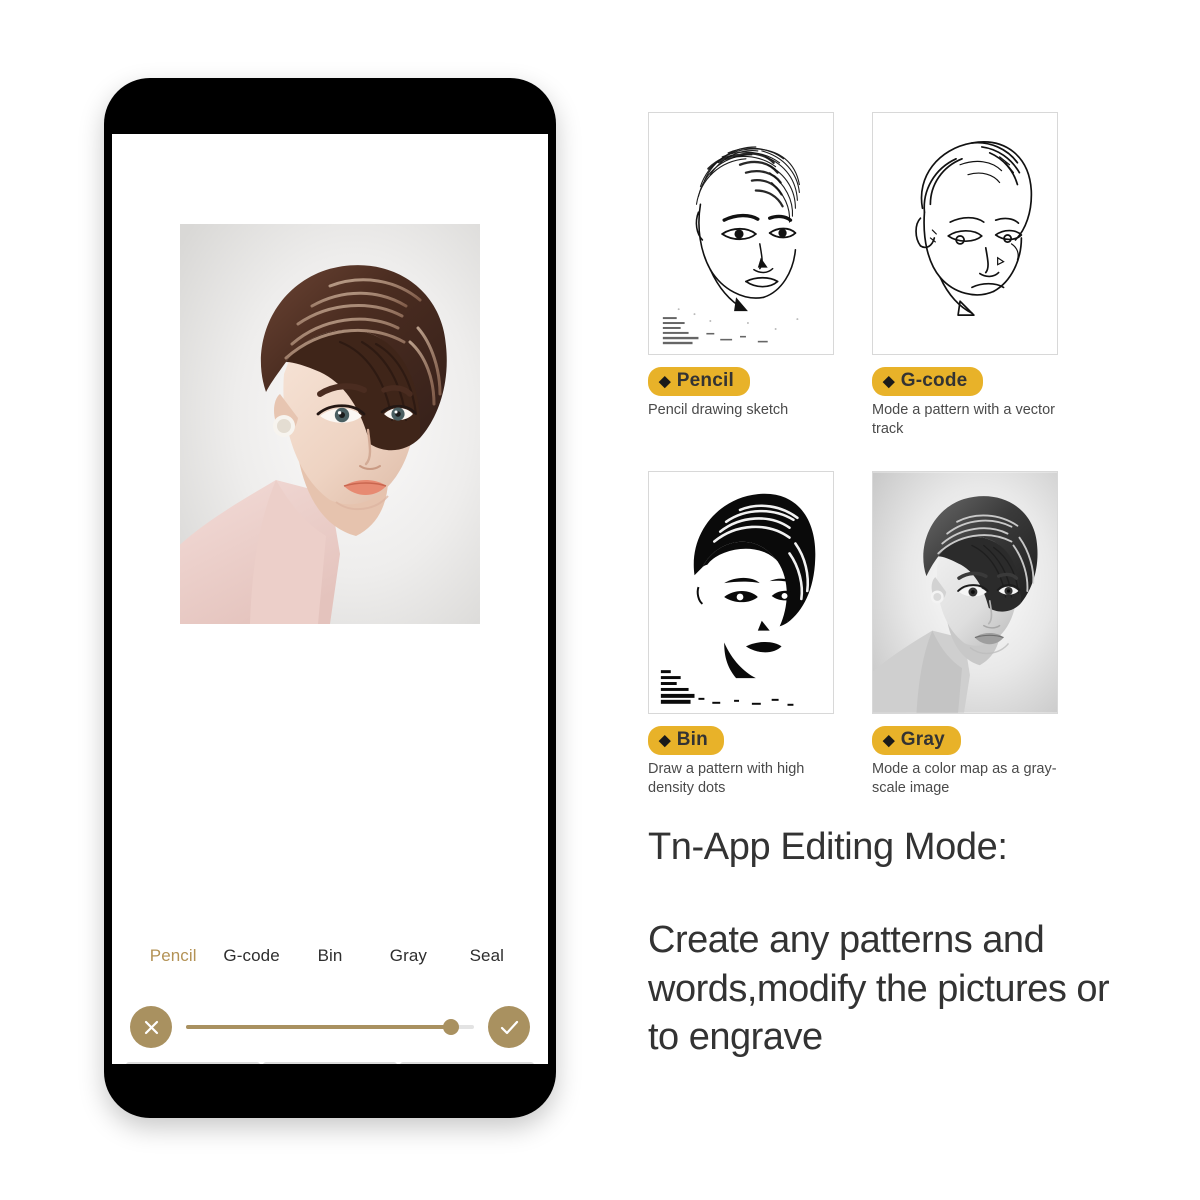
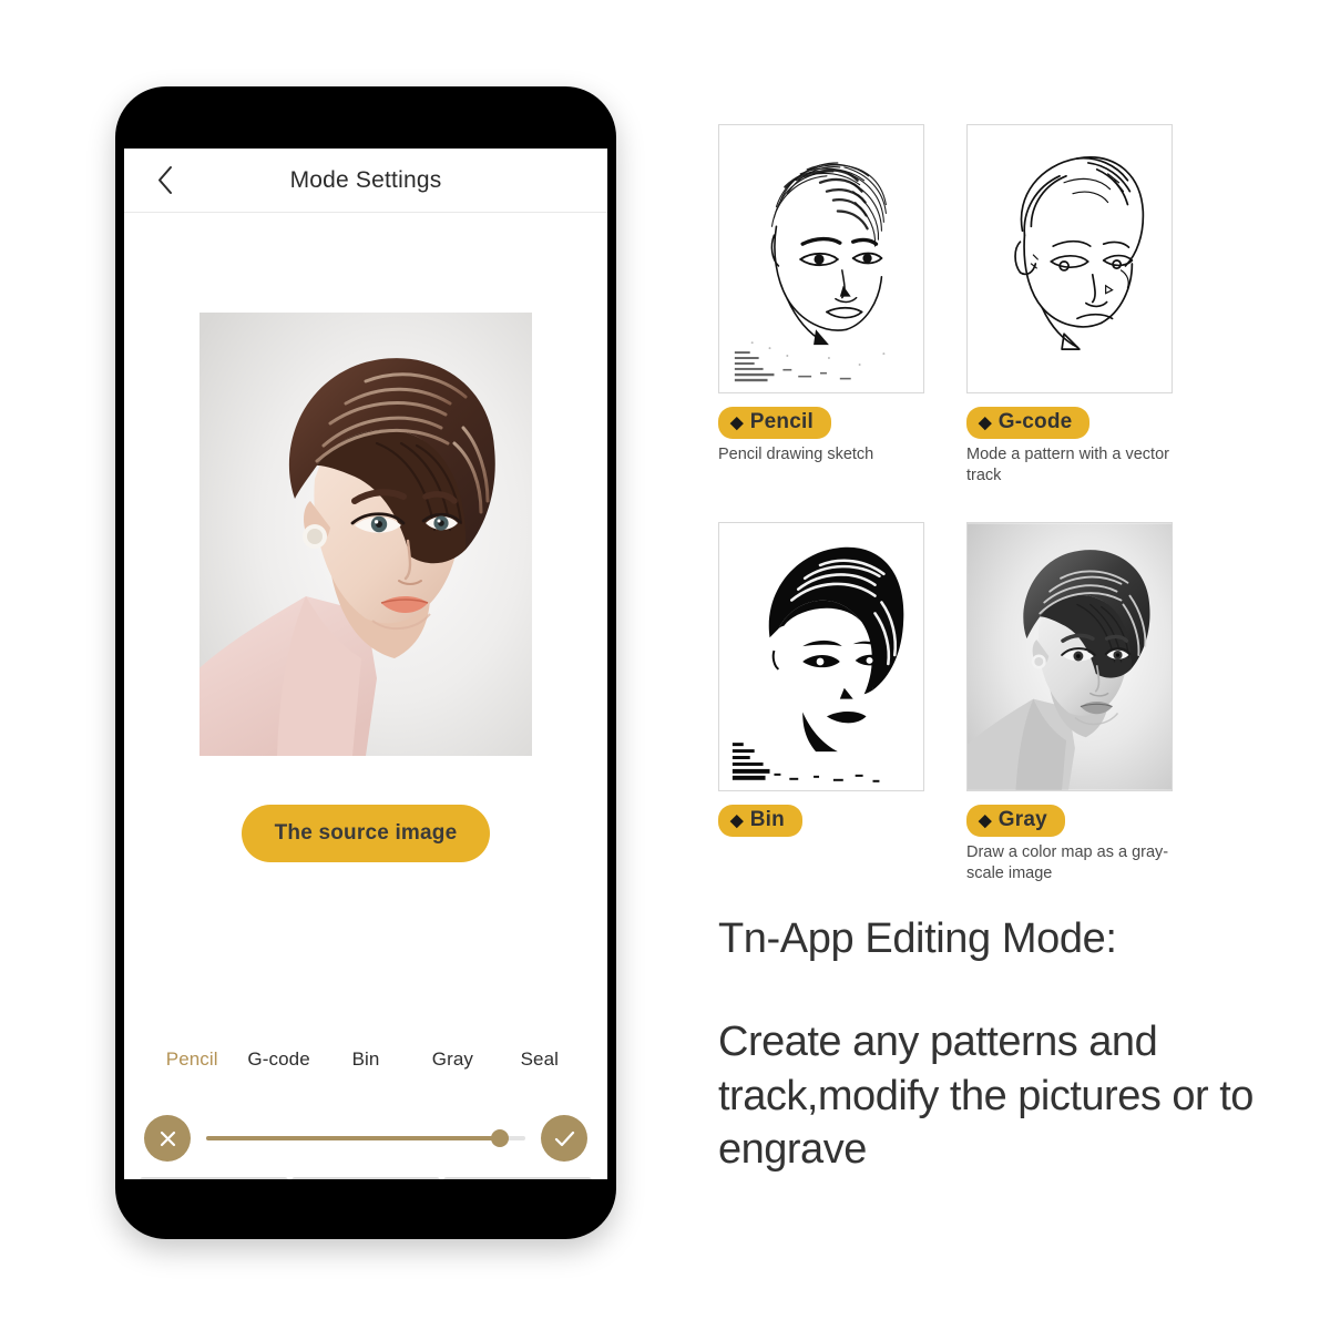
+ Mode Settings
+ The source image
  Pencil
  G-code
  Bin
  Gray
  Seal
  ◆
  Pencil
  Pencil drawing sketch
  ◆
  G-code
  Mode a pattern with a vector track
  ◆
  Bin
- Draw a pattern with high density dots
  ◆
  Gray
- Mode a color map as a gray-scale image
+ Draw a color map as a gray-scale image
  Tn-App Editing Mode:
- Create any patterns and words,modify the pictures or to engrave
+ Create any patterns and track,modify the pictures or to engrave
